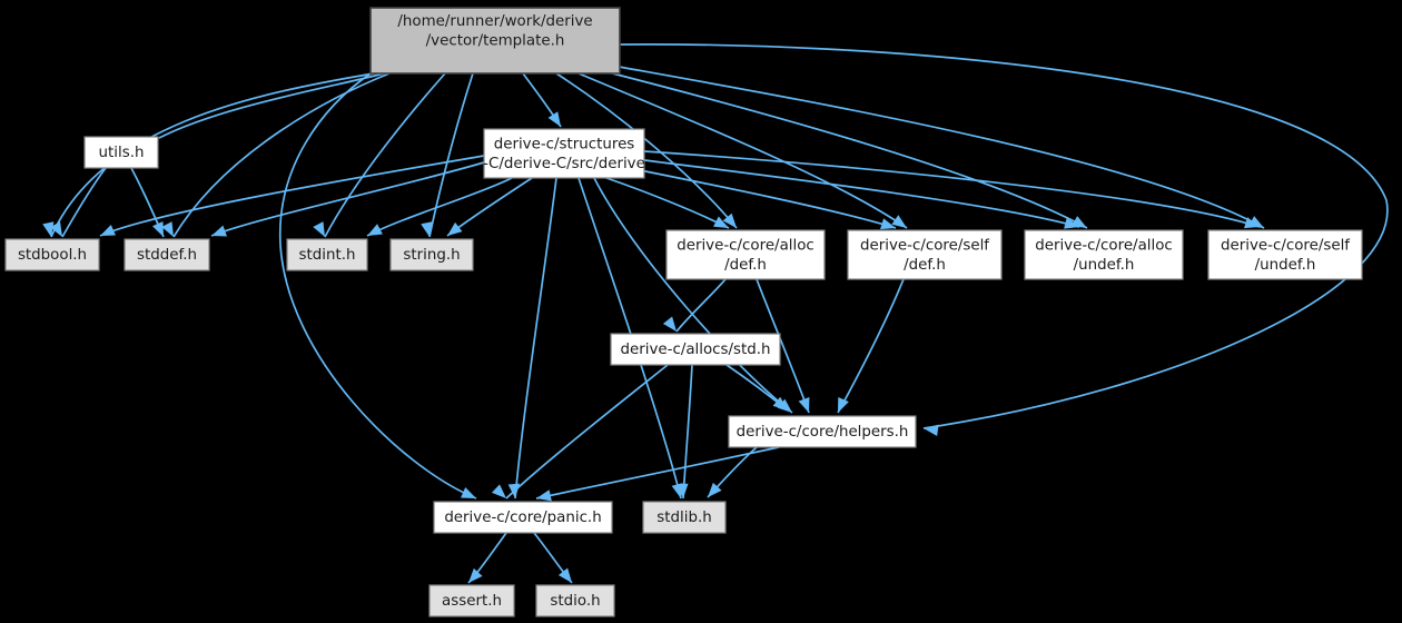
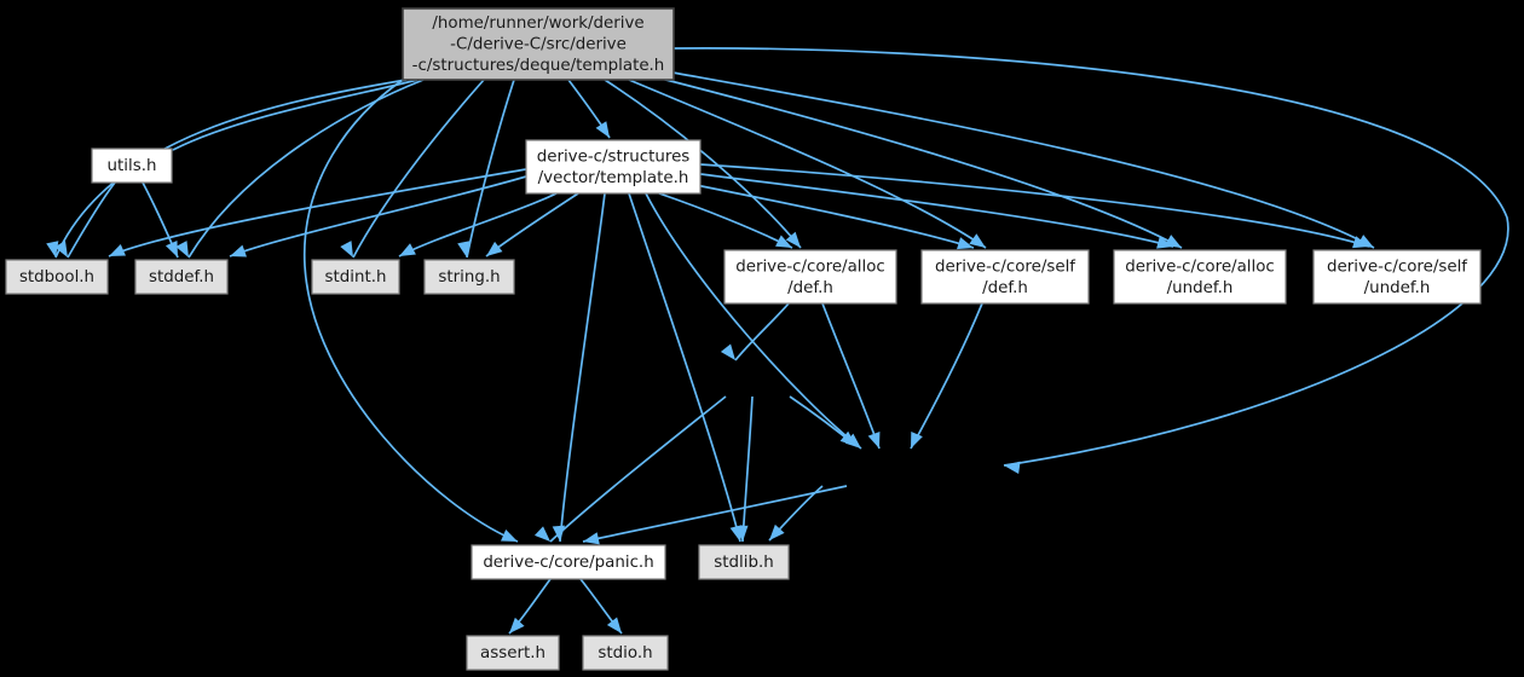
  /home/runner/work/derive
- /vector/template.h
+ -C/derive-C/src/derive
+ -c/structures/deque/template.h
  utils.h
  derive-c/structures
- -C/derive-C/src/derive
+ /vector/template.h
  stdbool.h
  stddef.h
  stdint.h
  string.h
  derive-c/core/alloc
  /def.h
  derive-c/core/self
  /def.h
  derive-c/core/alloc
  /undef.h
  derive-c/core/self
  /undef.h
- derive-c/allocs/std.h
- derive-c/core/helpers.h
  derive-c/core/panic.h
  stdlib.h
  assert.h
  stdio.h
